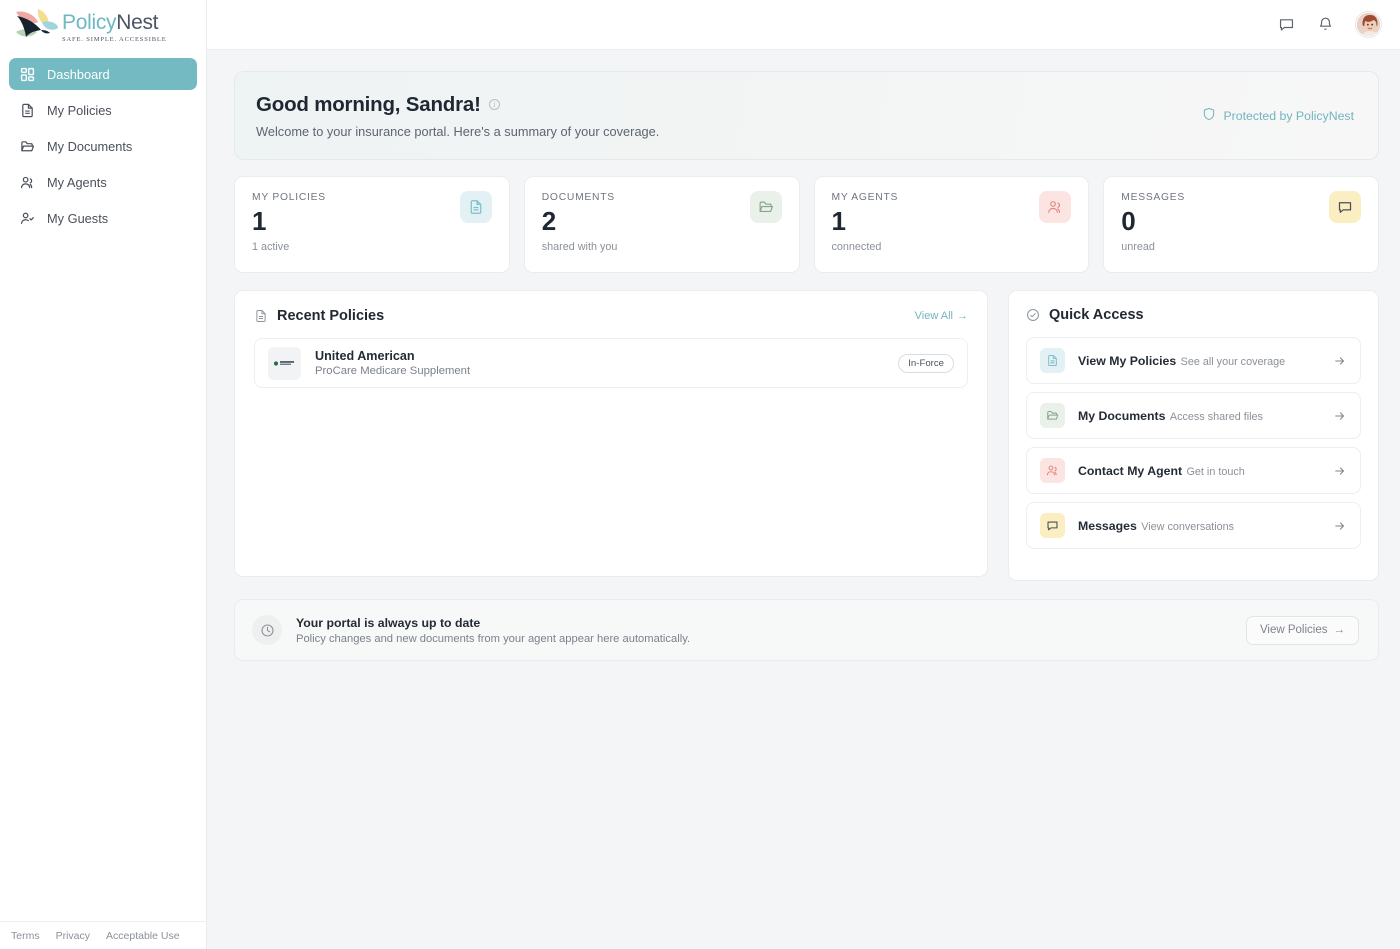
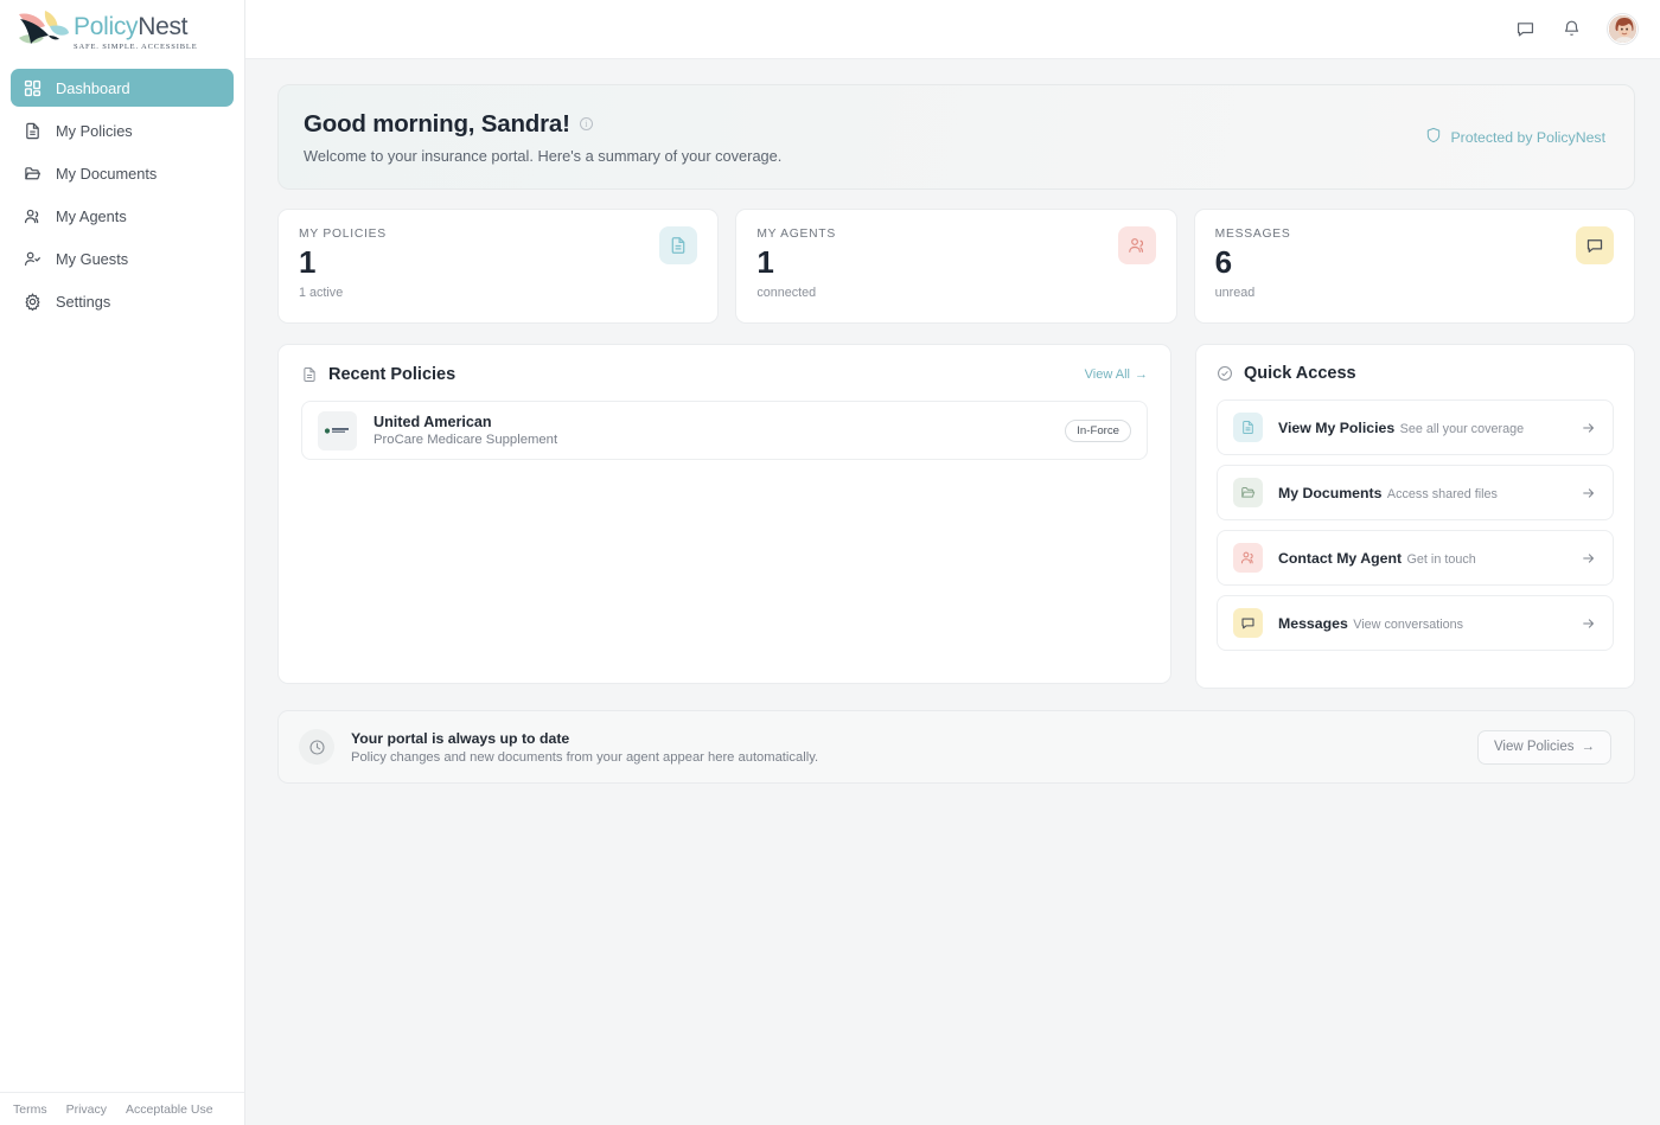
  PolicyNest
  Dashboard
  My Policies
  My Documents
  My Agents
  My Guests
+ Settings
  Terms
  Privacy
  Acceptable Use
  Good morning, Sandra!
  i
  Welcome to your insurance portal. Here's a summary of your coverage.
  Protected by PolicyNest
  MY POLICIES
  1
  1 active
- DOCUMENTS
- 2
- shared with you
  MY AGENTS
  1
  connected
  MESSAGES
- 0
+ 6
  unread
  Recent Policies
  View All
  →
  United American
  ProCare Medicare Supplement
  In-Force
  Quick Access
  View My Policies See all your coverage
  My Documents Access shared files
  Contact My Agent Get in touch
  Messages View conversations
  Your portal is always up to date
  Policy changes and new documents from your agent appear here automatically.
  View Policies
  →
